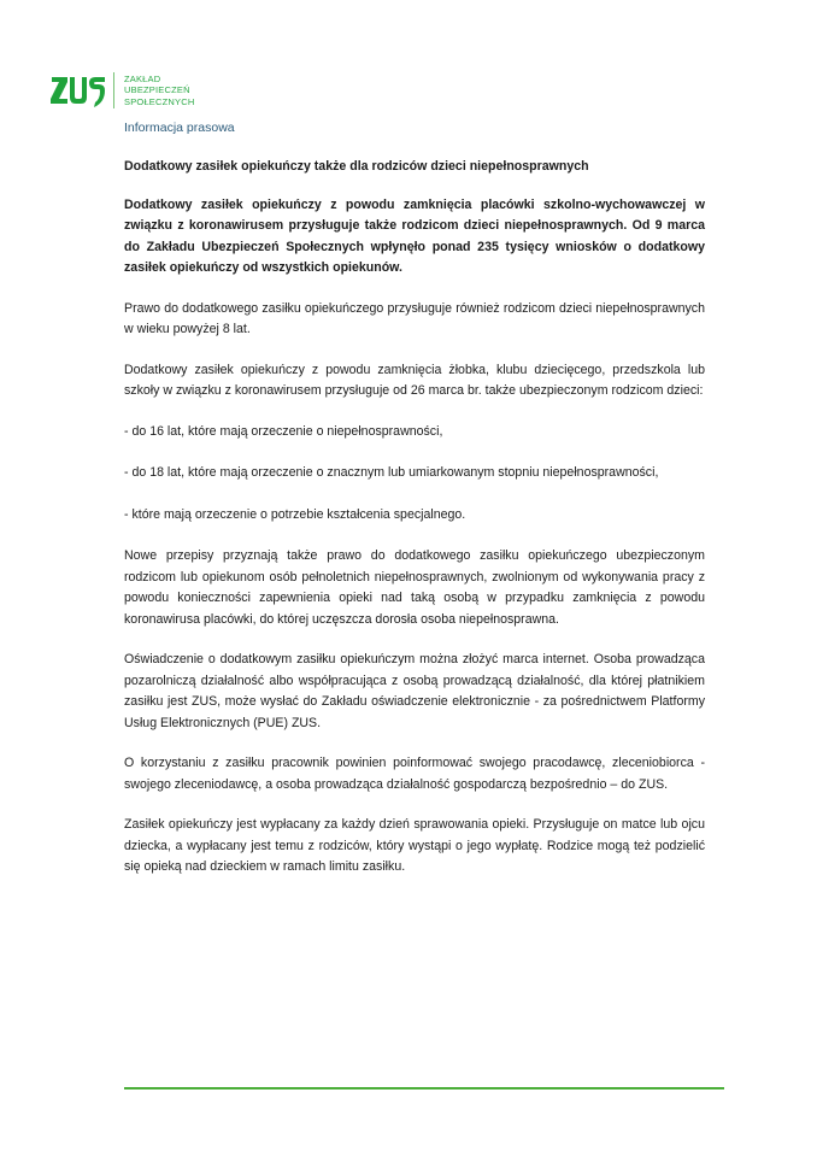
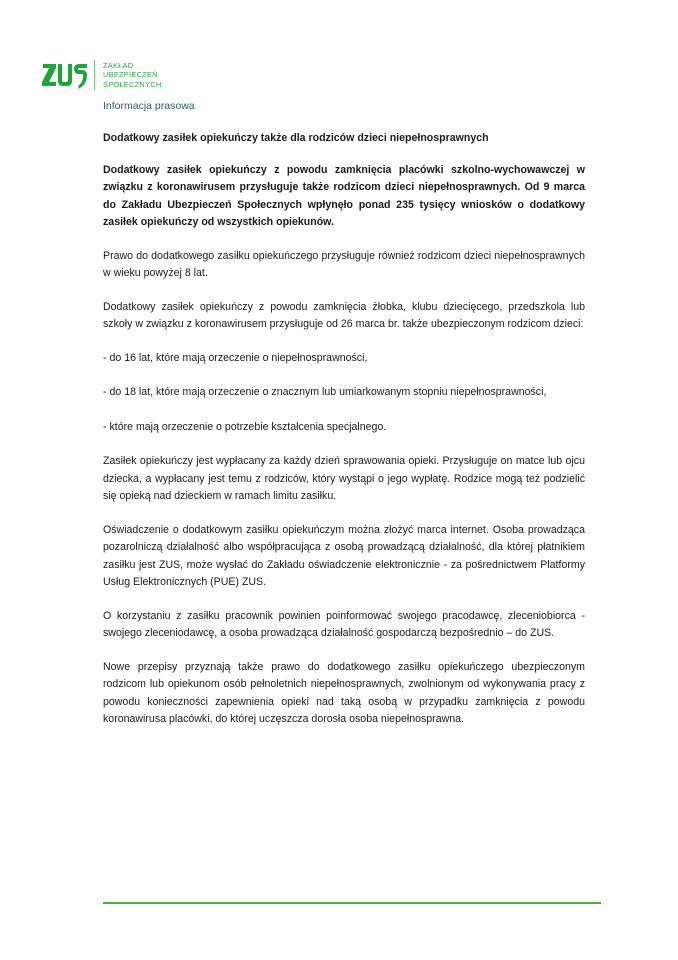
  ZAKŁAD
  UBEZPIECZEŃ
  SPOŁECZNYCH
  Informacja prasowa
  Dodatkowy zasiłek opiekuńczy także dla rodziców dzieci niepełnosprawnych
  Dodatkowy zasiłek opiekuńczy z powodu zamknięcia placówki szkolno-wychowawczej w związku z koronawirusem przysługuje także rodzicom dzieci niepełnosprawnych. Od 9 marca do Zakładu Ubezpieczeń Społecznych wpłynęło ponad 235 tysięcy wniosków o dodatkowy zasiłek opiekuńczy od wszystkich opiekunów.
  Prawo do dodatkowego zasiłku opiekuńczego przysługuje również rodzicom dzieci niepełnosprawnych w wieku powyżej 8 lat.
  Dodatkowy zasiłek opiekuńczy z powodu zamknięcia żłobka, klubu dziecięcego, przedszkola lub szkoły w związku z koronawirusem przysługuje od 26 marca br. także ubezpieczonym rodzicom dzieci:
  - do 16 lat, które mają orzeczenie o niepełnosprawności,
  - do 18 lat, które mają orzeczenie o znacznym lub umiarkowanym stopniu niepełnosprawności,
  - które mają orzeczenie o potrzebie kształcenia specjalnego.
- Nowe przepisy przyznają także prawo do dodatkowego zasiłku opiekuńczego ubezpieczonym rodzicom lub opiekunom osób pełnoletnich niepełnosprawnych, zwolnionym od wykonywania pracy z powodu konieczności zapewnienia opieki nad taką osobą w przypadku zamknięcia z powodu koronawirusa placówki, do której uczęszcza dorosła osoba niepełnosprawna.
+ Zasiłek opiekuńczy jest wypłacany za każdy dzień sprawowania opieki. Przysługuje on matce lub ojcu dziecka, a wypłacany jest temu z rodziców, który wystąpi o jego wypłatę. Rodzice mogą też podzielić się opieką nad dzieckiem w ramach limitu zasiłku.
  Oświadczenie o dodatkowym zasiłku opiekuńczym można złożyć marca internet. Osoba prowadząca pozarolniczą działalność albo współpracująca z osobą prowadzącą działalność, dla której płatnikiem zasiłku jest ZUS, może wysłać do Zakładu oświadczenie elektronicznie - za pośrednictwem Platformy Usług Elektronicznych (PUE) ZUS.
  O korzystaniu z zasiłku pracownik powinien poinformować swojego pracodawcę, zleceniobiorca - swojego zleceniodawcę, a osoba prowadząca działalność gospodarczą bezpośrednio – do ZUS.
- Zasiłek opiekuńczy jest wypłacany za każdy dzień sprawowania opieki. Przysługuje on matce lub ojcu dziecka, a wypłacany jest temu z rodziców, który wystąpi o jego wypłatę. Rodzice mogą też podzielić się opieką nad dzieckiem w ramach limitu zasiłku.
+ Nowe przepisy przyznają także prawo do dodatkowego zasiłku opiekuńczego ubezpieczonym rodzicom lub opiekunom osób pełnoletnich niepełnosprawnych, zwolnionym od wykonywania pracy z powodu konieczności zapewnienia opieki nad taką osobą w przypadku zamknięcia z powodu koronawirusa placówki, do której uczęszcza dorosła osoba niepełnosprawna.
